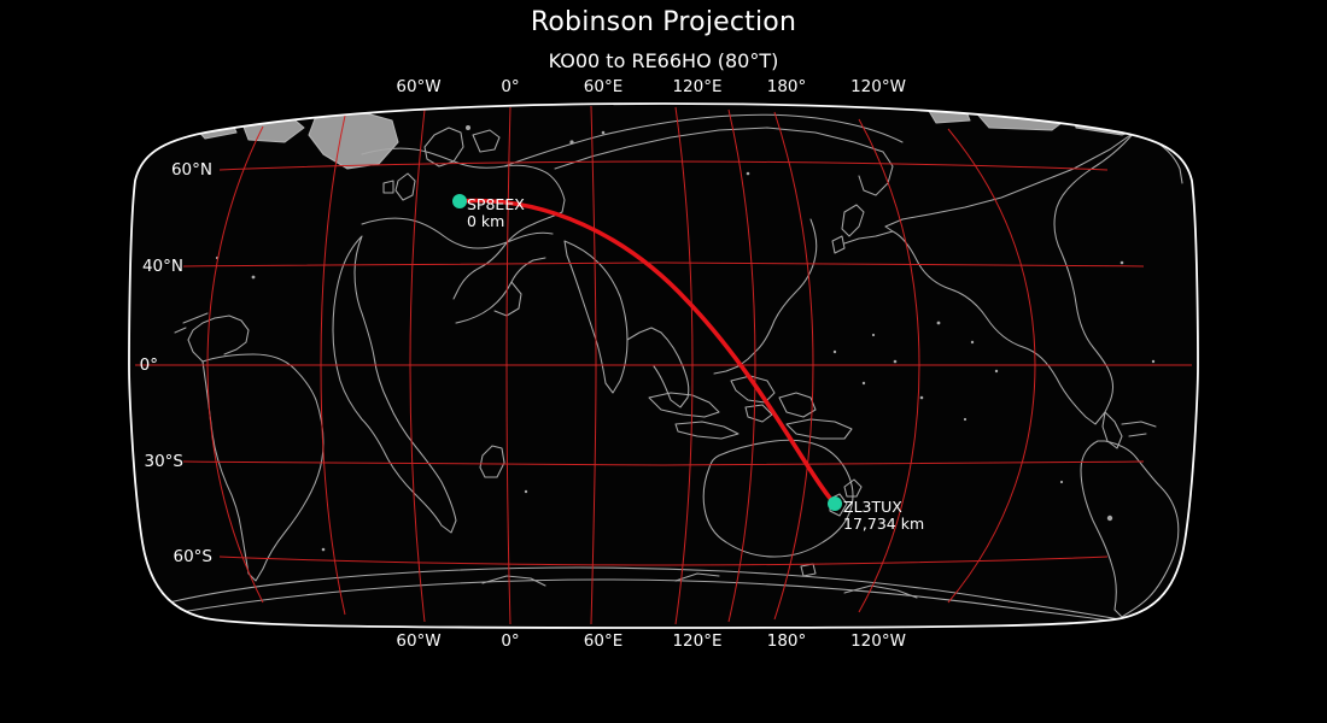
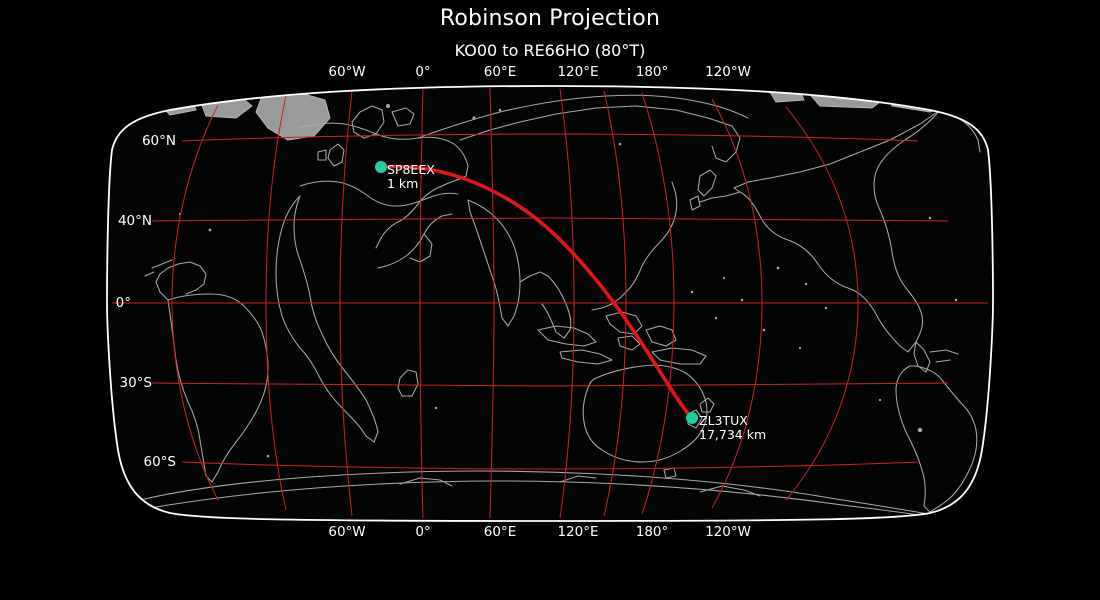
  Robinson Projection
  KO00 to RE66HO (80°T)
  60°W
  0°
  60°E
  120°E
  180°
  120°W
  60°W
  0°
  60°E
  120°E
  180°
  120°W
  60°N
  40°N
  0°
  30°S
  60°S
  SP8EEX
- 0 km
+ 1 km
  ZL3TUX
  17,734 km
